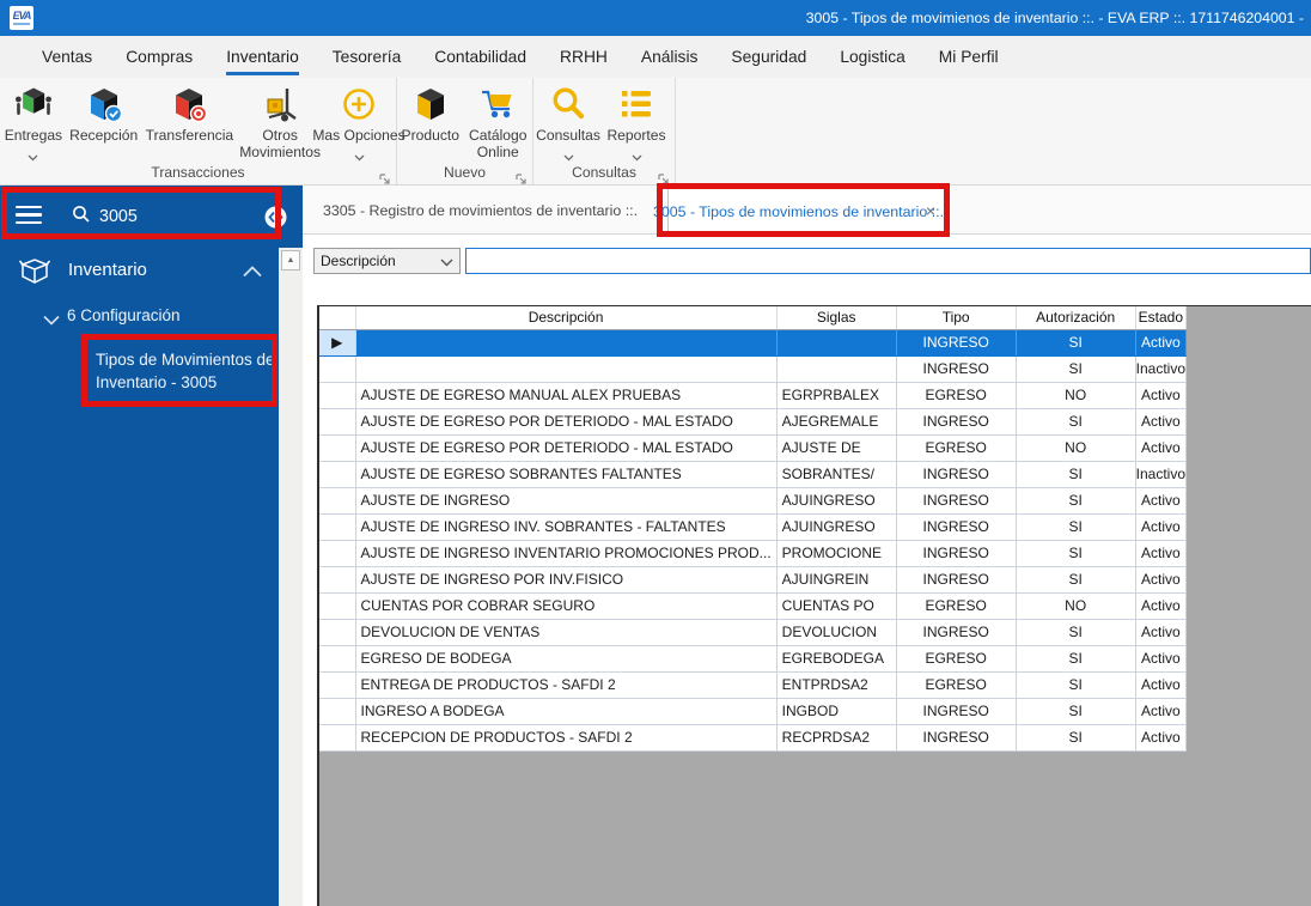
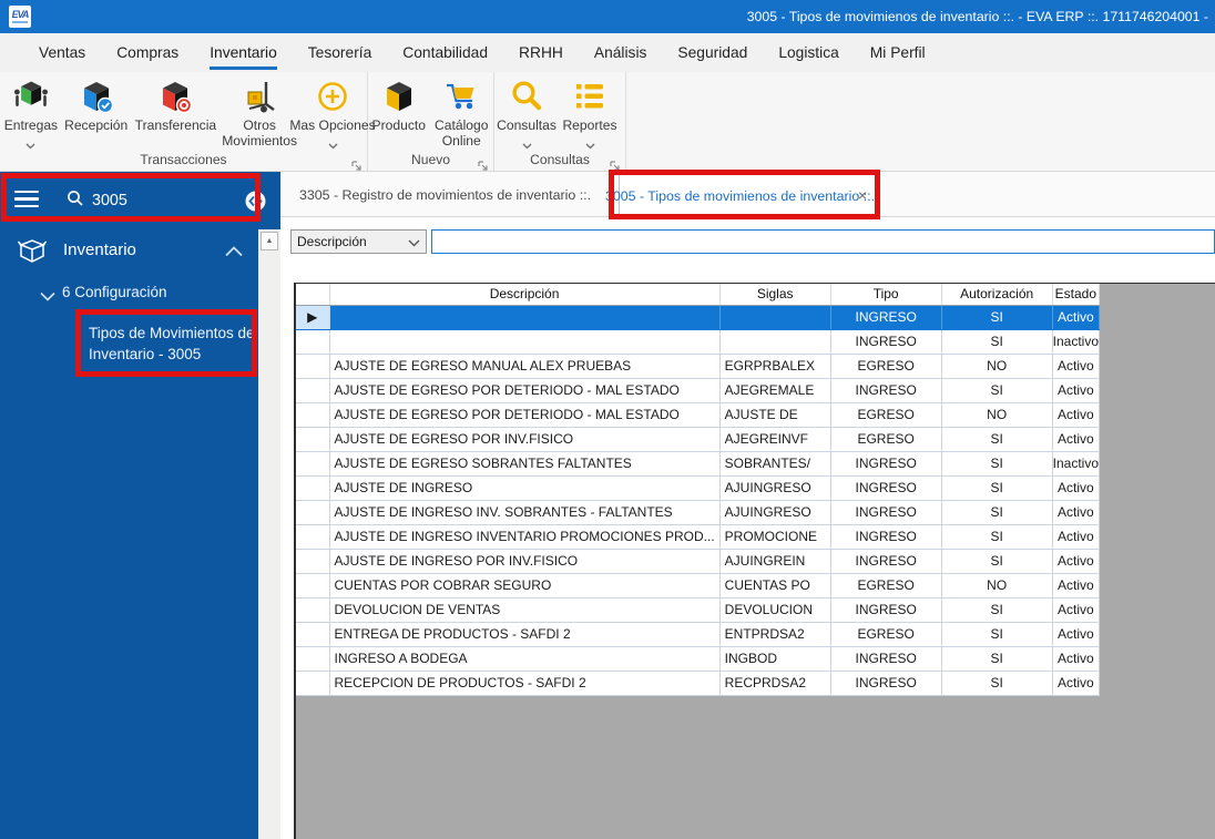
  EVA
  3005 - Tipos de movimienos de inventario ::. - EVA ERP ::. 1711746204001 -
  Ventas
  Compras
  Inventario
  Tesorería
  Contabilidad
  RRHH
  Análisis
  Seguridad
  Logistica
  Mi Perfil
  Entregas
  Recepción
  Transferencia
  Otros Movimientos
  Mas Opciones
  Transacciones
  Producto
  Catálogo Online
  Nuevo
  Consultas
  Reportes
  Consultas
  3005
  Inventario
  6 Configuración
  Tipos de Movimientos de Inventario - 3005
  3305 - Registro de movimientos de inventario ::.
  3005 - Tipos de movimienos de inventario ::.
  ×
  Descripción
  	Descripción	Siglas	Tipo	Autorización	Estado
  ▶			INGRESO	SI	Activo
  			INGRESO	SI	Inactivo
  	AJUSTE DE EGRESO MANUAL ALEX PRUEBAS	EGRPRBALEX	EGRESO	NO	Activo
  	AJUSTE DE EGRESO POR DETERIODO - MAL ESTADO	AJEGREMALE	INGRESO	SI	Activo
  	AJUSTE DE EGRESO POR DETERIODO - MAL ESTADO	AJUSTE DE	EGRESO	NO	Activo
+ 	AJUSTE DE EGRESO POR INV.FISICO	AJEGREINVF	EGRESO	SI	Activo
  	AJUSTE DE EGRESO SOBRANTES FALTANTES	SOBRANTES/	INGRESO	SI	Inactivo
  	AJUSTE DE INGRESO	AJUINGRESO	INGRESO	SI	Activo
  	AJUSTE DE INGRESO INV. SOBRANTES - FALTANTES	AJUINGRESO	INGRESO	SI	Activo
  	AJUSTE DE INGRESO INVENTARIO PROMOCIONES PROD...	PROMOCIONE	INGRESO	SI	Activo
  	AJUSTE DE INGRESO POR INV.FISICO	AJUINGREIN	INGRESO	SI	Activo
  	CUENTAS POR COBRAR SEGURO	CUENTAS PO	EGRESO	NO	Activo
  	DEVOLUCION DE VENTAS	DEVOLUCION	INGRESO	SI	Activo
- 	EGRESO DE BODEGA	EGREBODEGA	EGRESO	SI	Activo
  	ENTREGA DE PRODUCTOS - SAFDI 2	ENTPRDSA2	EGRESO	SI	Activo
  	INGRESO A BODEGA	INGBOD	INGRESO	SI	Activo
  	RECEPCION DE PRODUCTOS - SAFDI 2	RECPRDSA2	INGRESO	SI	Activo
